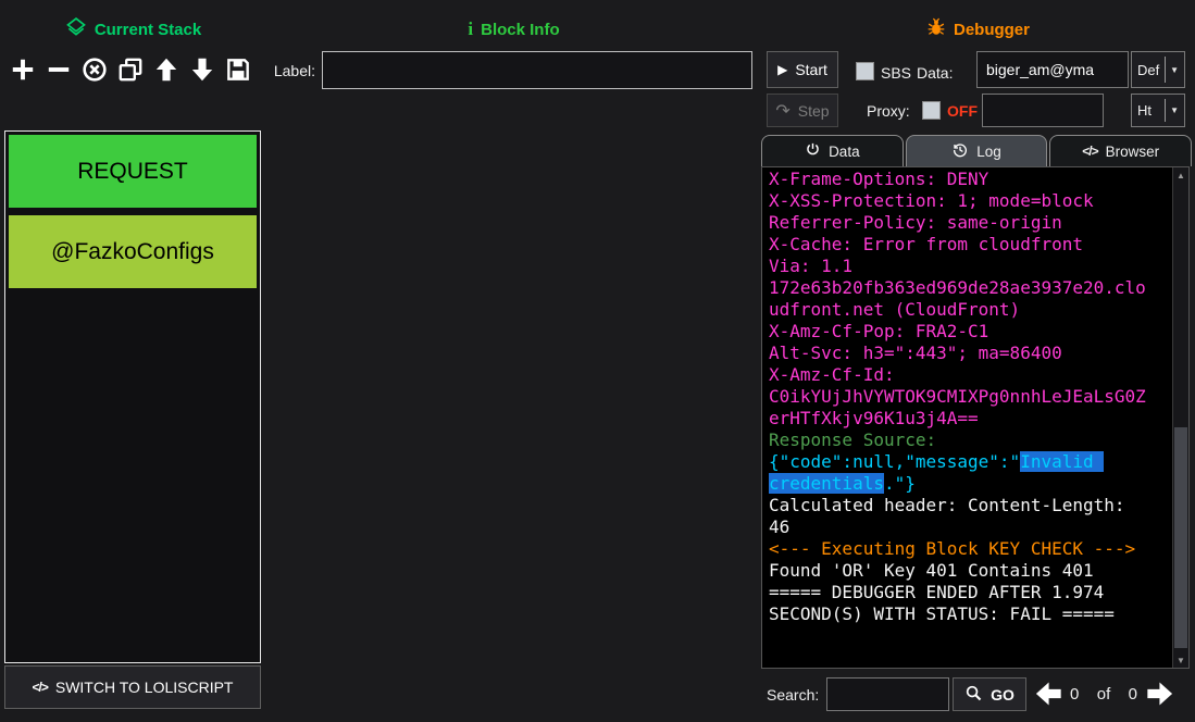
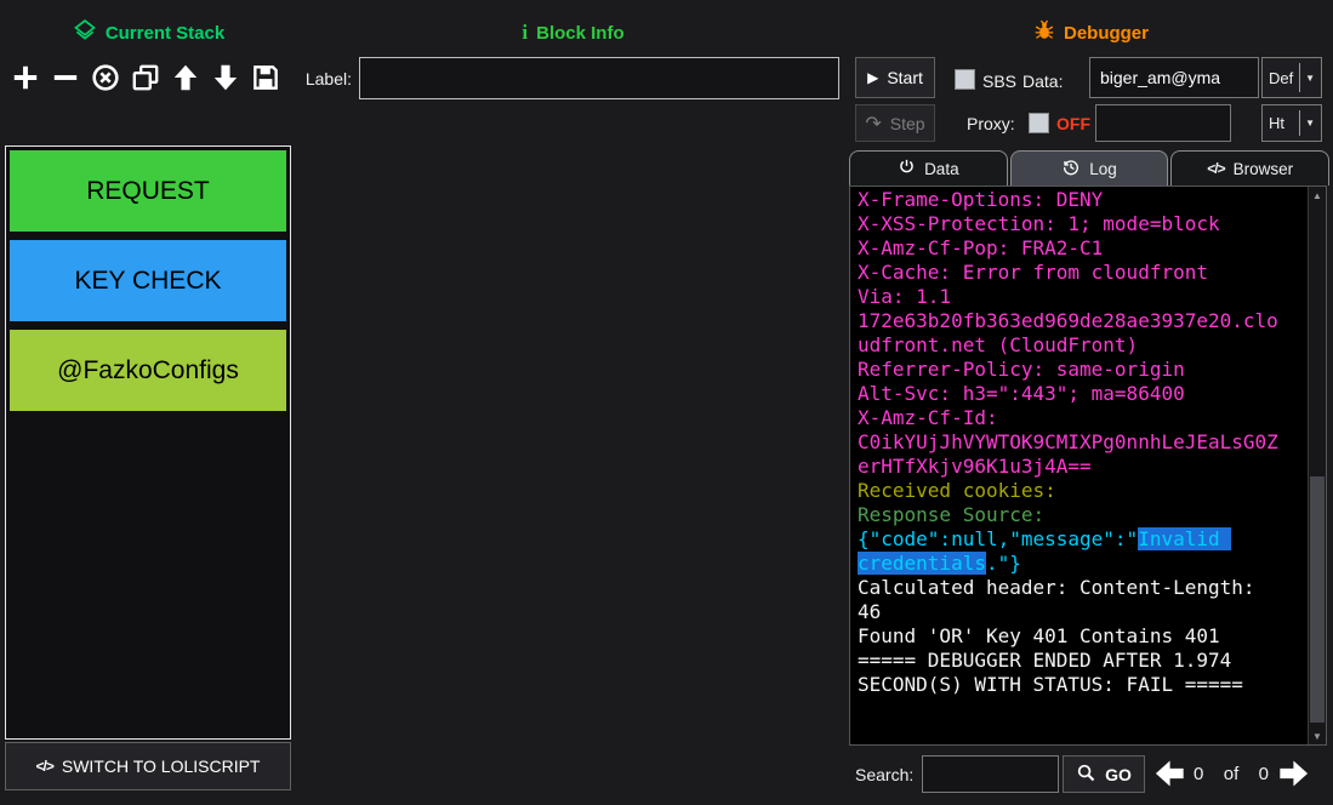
  Current Stack
  i
  Block Info
  Debugger
  Label:
  REQUEST
+ KEY CHECK
  @FazkoConfigs
  </>
  SWITCH TO LOLISCRIPT
  ▶
  Start
  ↷
  Step
  SBS
  Data:
  biger_am@yma
  Def
  ▼
  Proxy:
  OFF
  Ht
  ▼
  Data
  Log
  </>
  Browser
  X-Frame-Options: DENY
  X-XSS-Protection: 1; mode=block
- Referrer-Policy: same-origin
+ X-Amz-Cf-Pop: FRA2-C1
  X-Cache: Error from cloudfront
  Via: 1.1
  172e63b20fb363ed969de28ae3937e20.cloudfront.net (CloudFront)
- X-Amz-Cf-Pop: FRA2-C1
+ Referrer-Policy: same-origin
  Alt-Svc: h3=":443"; ma=86400
  X-Amz-Cf-Id:
  C0ikYUjJhVYWTOK9CMIXPg0nnhLeJEaLsG0ZerHTfXkjv96K1u3j4A==
+ Received cookies:
  Response Source:
  {"code":null,"message":"Invalid credentials."}
  Calculated header: Content-Length: 46
- <--- Executing Block KEY CHECK --->
  Found 'OR' Key 401 Contains 401
  ===== DEBUGGER ENDED AFTER 1.974 SECOND(S) WITH STATUS: FAIL =====
  ▲
  ▼
  Search:
  GO
  0
  of
  0
